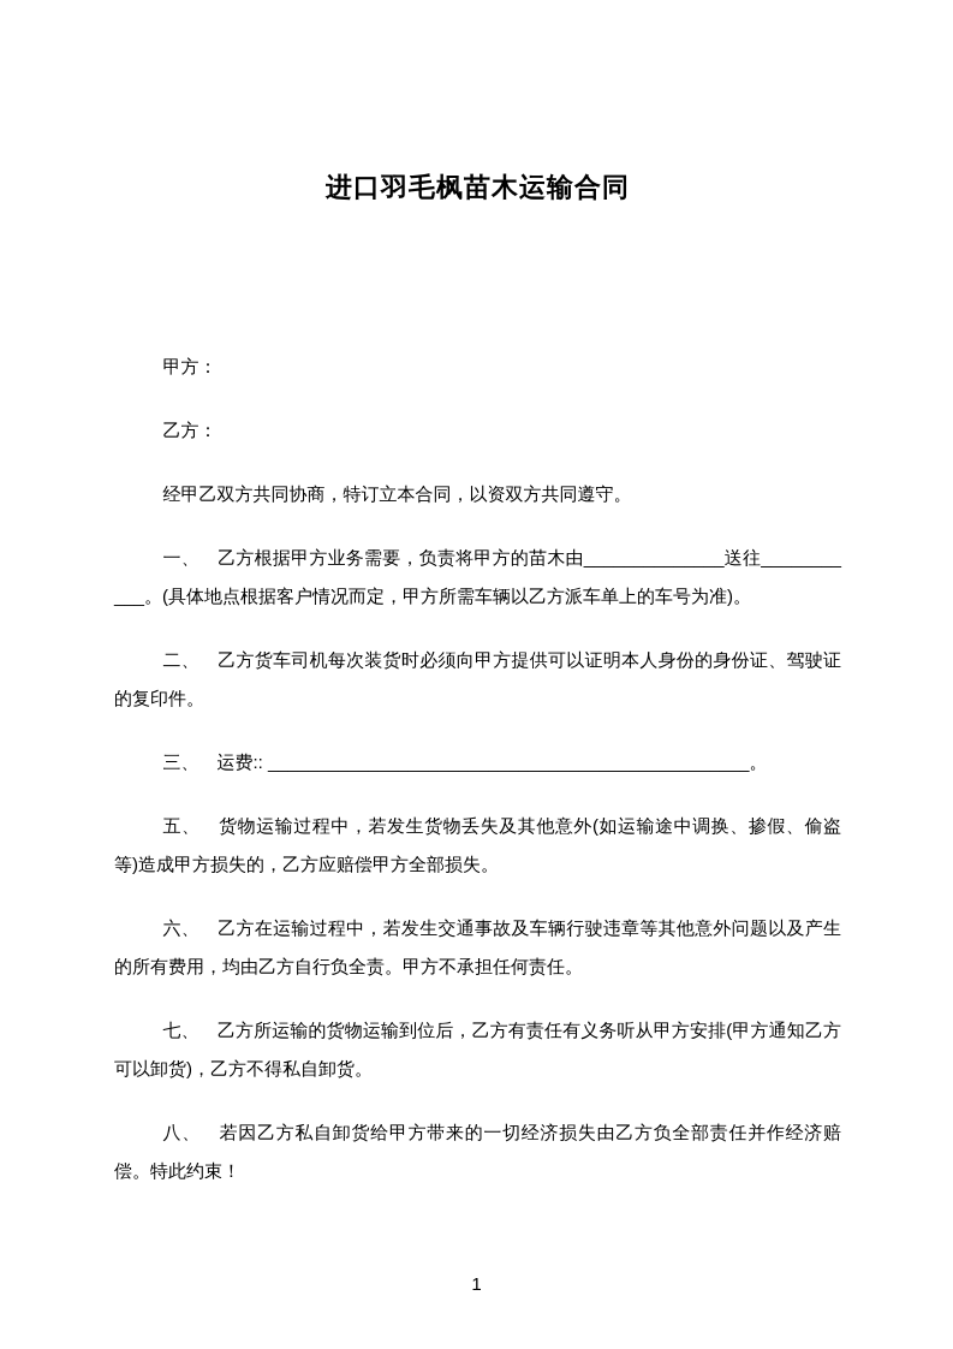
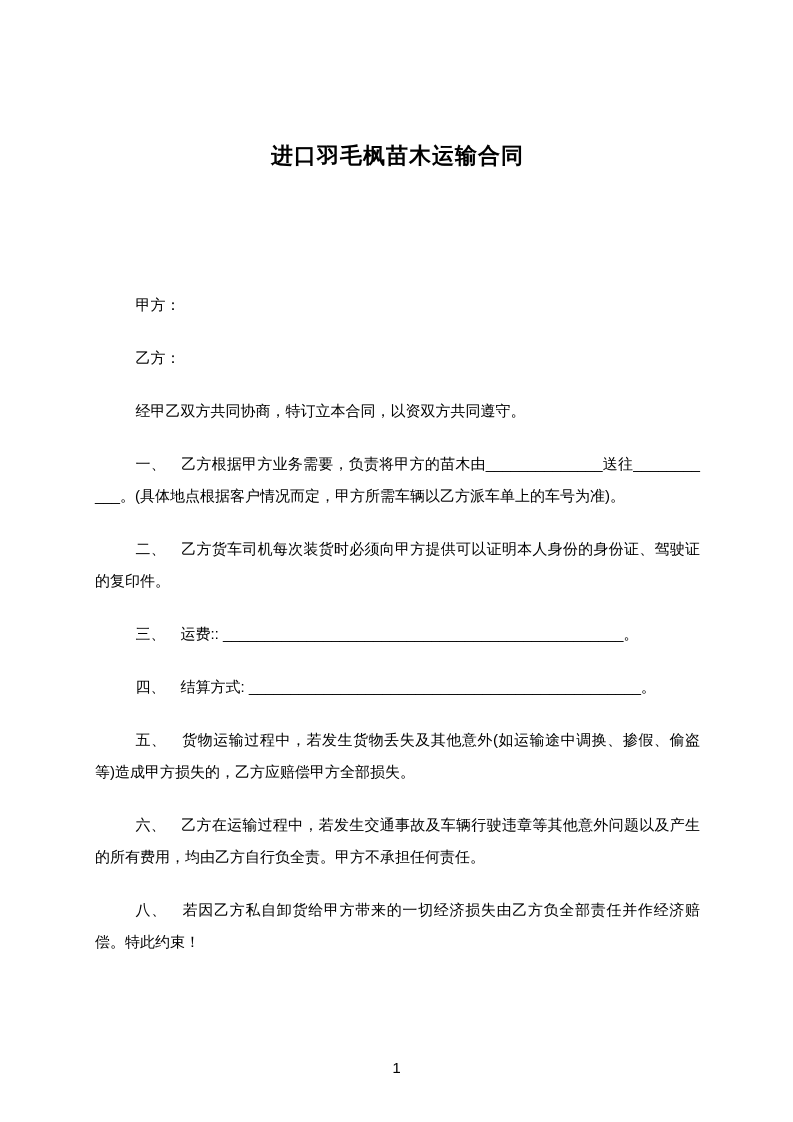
  进口羽毛枫苗木运输合同
  甲方：
  乙方：
  经甲乙双方共同协商，特订立本合同，以资双方共同遵守。
  一、 乙方根据甲方业务需要，负责将甲方的苗木由______________送往___________。(具体地点根据客户情况而定，甲方所需车辆以乙方派车单上的车号为准)。
  二、 乙方货车司机每次装货时必须向甲方提供可以证明本人身份的身份证、驾驶证的复印件。
  三、 运费:: ________________________________________________。
+ 四、 结算方式: _______________________________________________。
  五、 货物运输过程中，若发生货物丢失及其他意外(如运输途中调换、掺假、偷盗等)造成甲方损失的，乙方应赔偿甲方全部损失。
  六、 乙方在运输过程中，若发生交通事故及车辆行驶违章等其他意外问题以及产生的所有费用，均由乙方自行负全责。甲方不承担任何责任。
- 七、 乙方所运输的货物运输到位后，乙方有责任有义务听从甲方安排(甲方通知乙方可以卸货)，乙方不得私自卸货。
  八、 若因乙方私自卸货给甲方带来的一切经济损失由乙方负全部责任并作经济赔偿。特此约束！
  1
